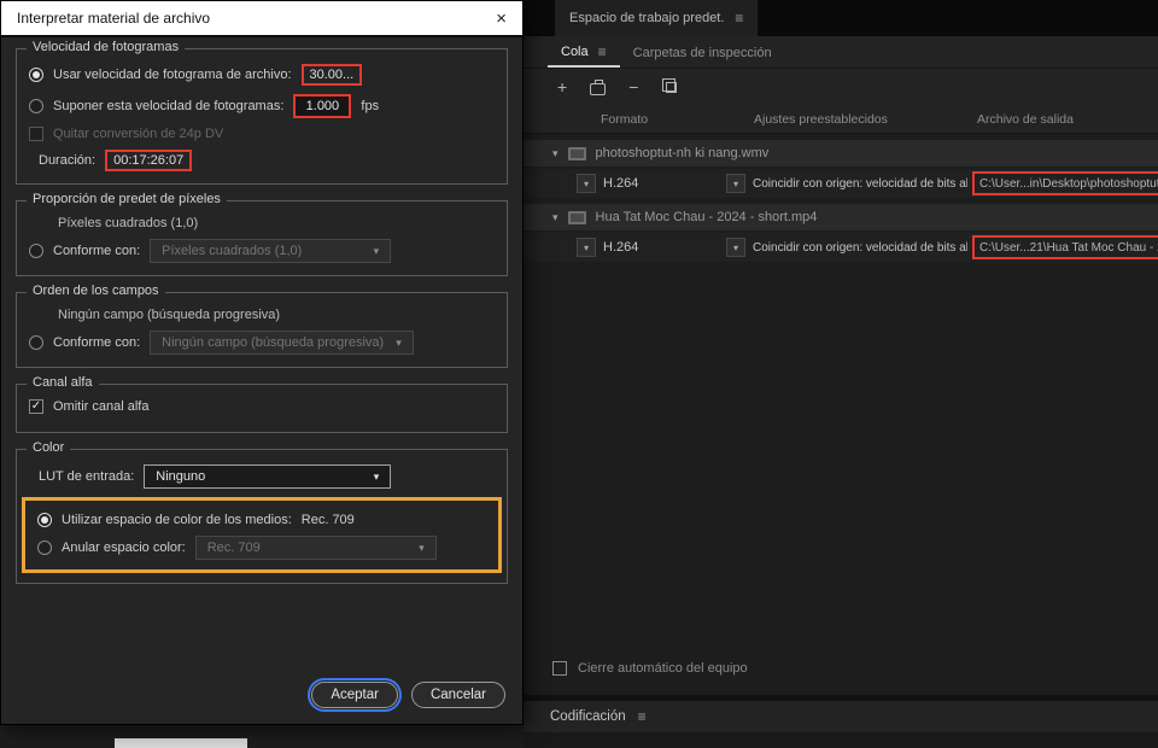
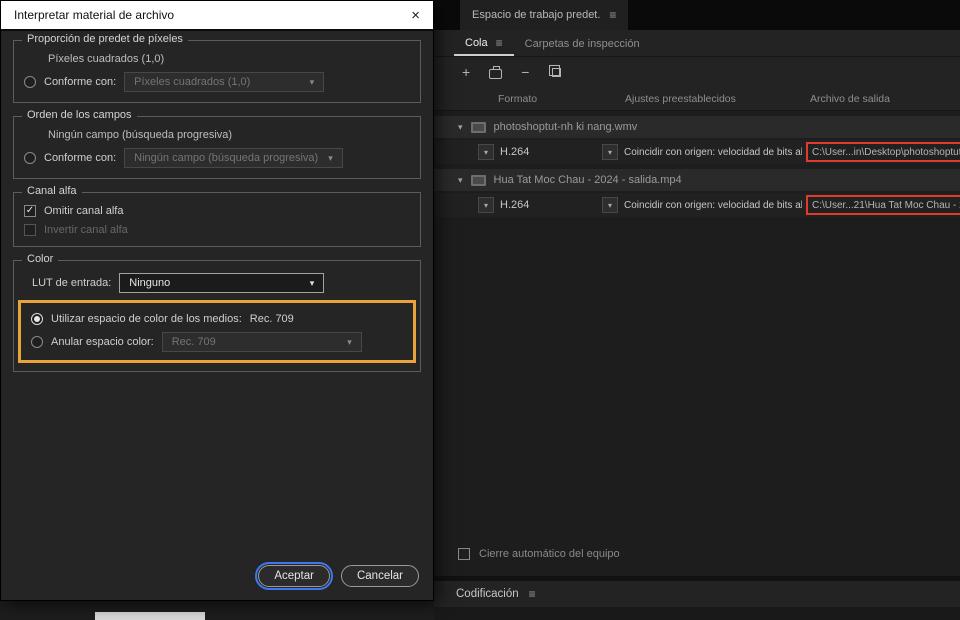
  Espacio de trabajo predet.
  ≡
  Cola
  ≡
  Carpetas de inspección
  +
  −
  Formato
  Ajustes preestablecidos
  Archivo de salida
  ▾
  photoshoptut-nh ki nang.wmv
  ▾
  H.264
  ▾
  Coincidir con origen: velocidad de bits al
  C:\User...in\Desktop\photoshoptu
  ▾
- Hua Tat Moc Chau - 2024 - short.mp4
+ Hua Tat Moc Chau - 2024 - salida.mp4
  ▾
  H.264
  ▾
  Coincidir con origen: velocidad de bits al
  C:\User...21\Hua Tat Moc Chau -
  Cierre automático del equipo
  Codificación
  ≡
  Interpretar material de archivo
  ×
- Velocidad de fotogramas
- Usar velocidad de fotograma de archivo:
- 30.00...
- Suponer esta velocidad de fotogramas:
- 1.000
- fps
- Quitar conversión de 24p DV
- Duración:
- 00:17:26:07
  Proporción de predet de píxeles
  Píxeles cuadrados (1,0)
  Conforme con:
  Píxeles cuadrados (1,0)
  ▾
  Orden de los campos
  Ningún campo (búsqueda progresiva)
  Conforme con:
  Ningún campo (búsqueda progresiva)
  ▾
  Canal alfa
  ✓
  Omitir canal alfa
+ Invertir canal alfa
  Color
  LUT de entrada:
  Ninguno
  ▾
  Utilizar espacio de color de los medios:
  Rec. 709
  Anular espacio color:
  Rec. 709
  ▾
  Aceptar
  Cancelar
